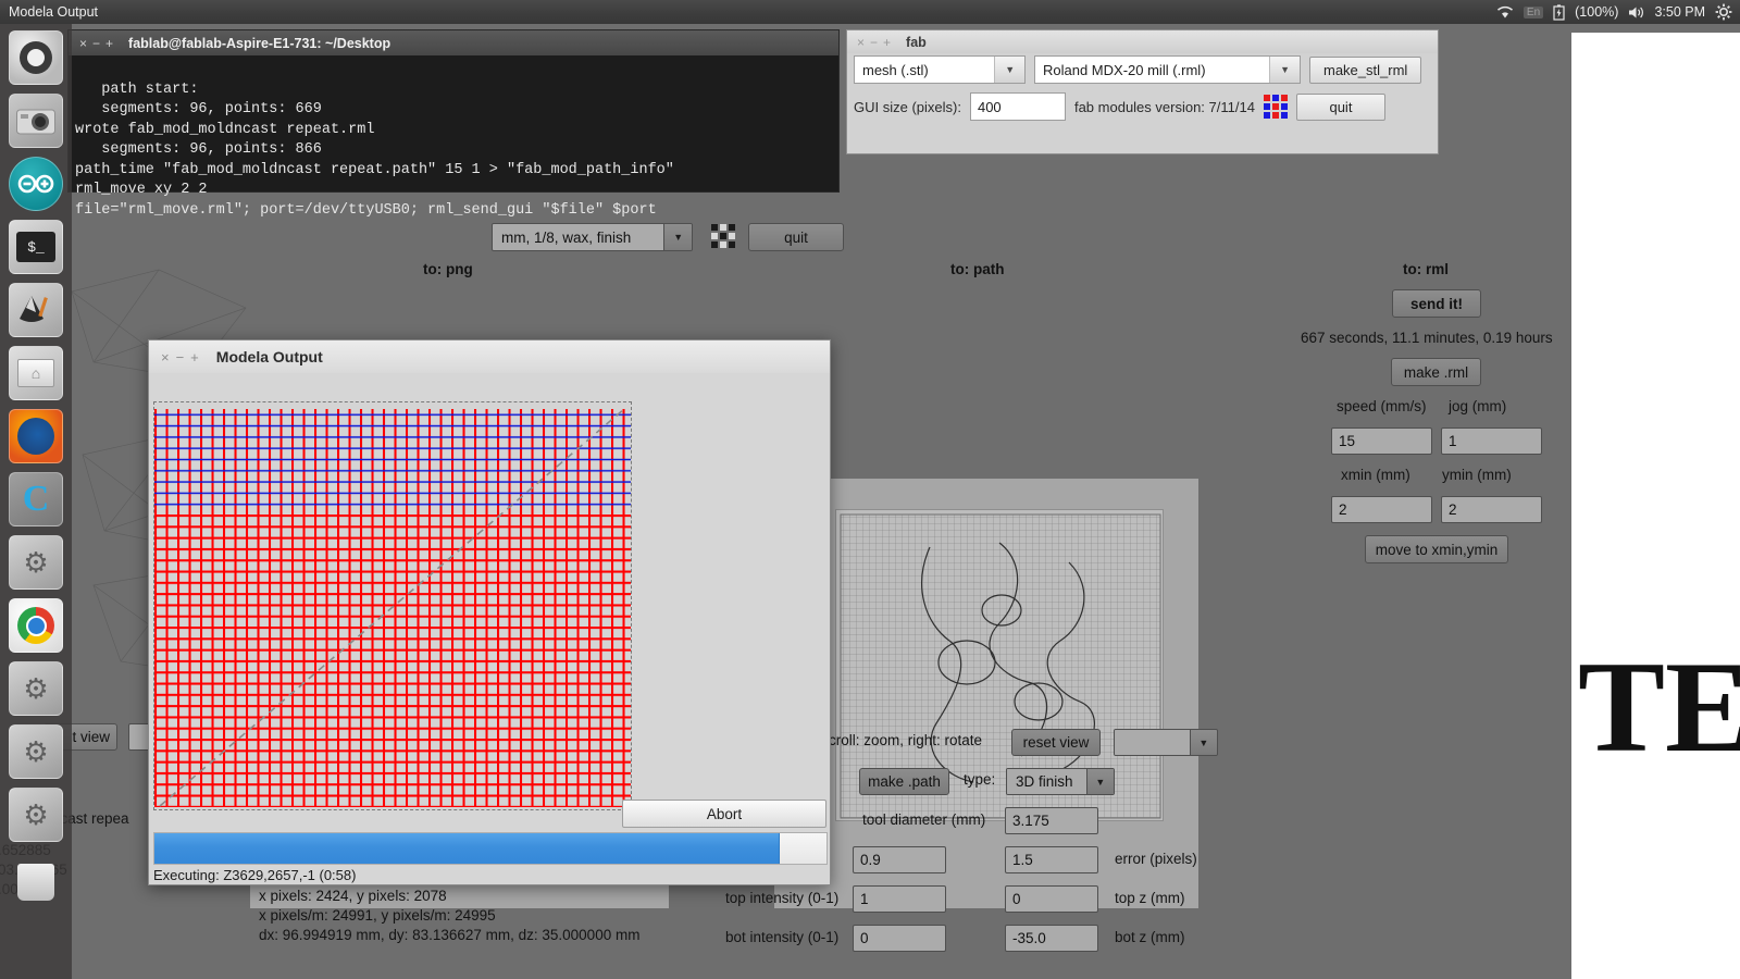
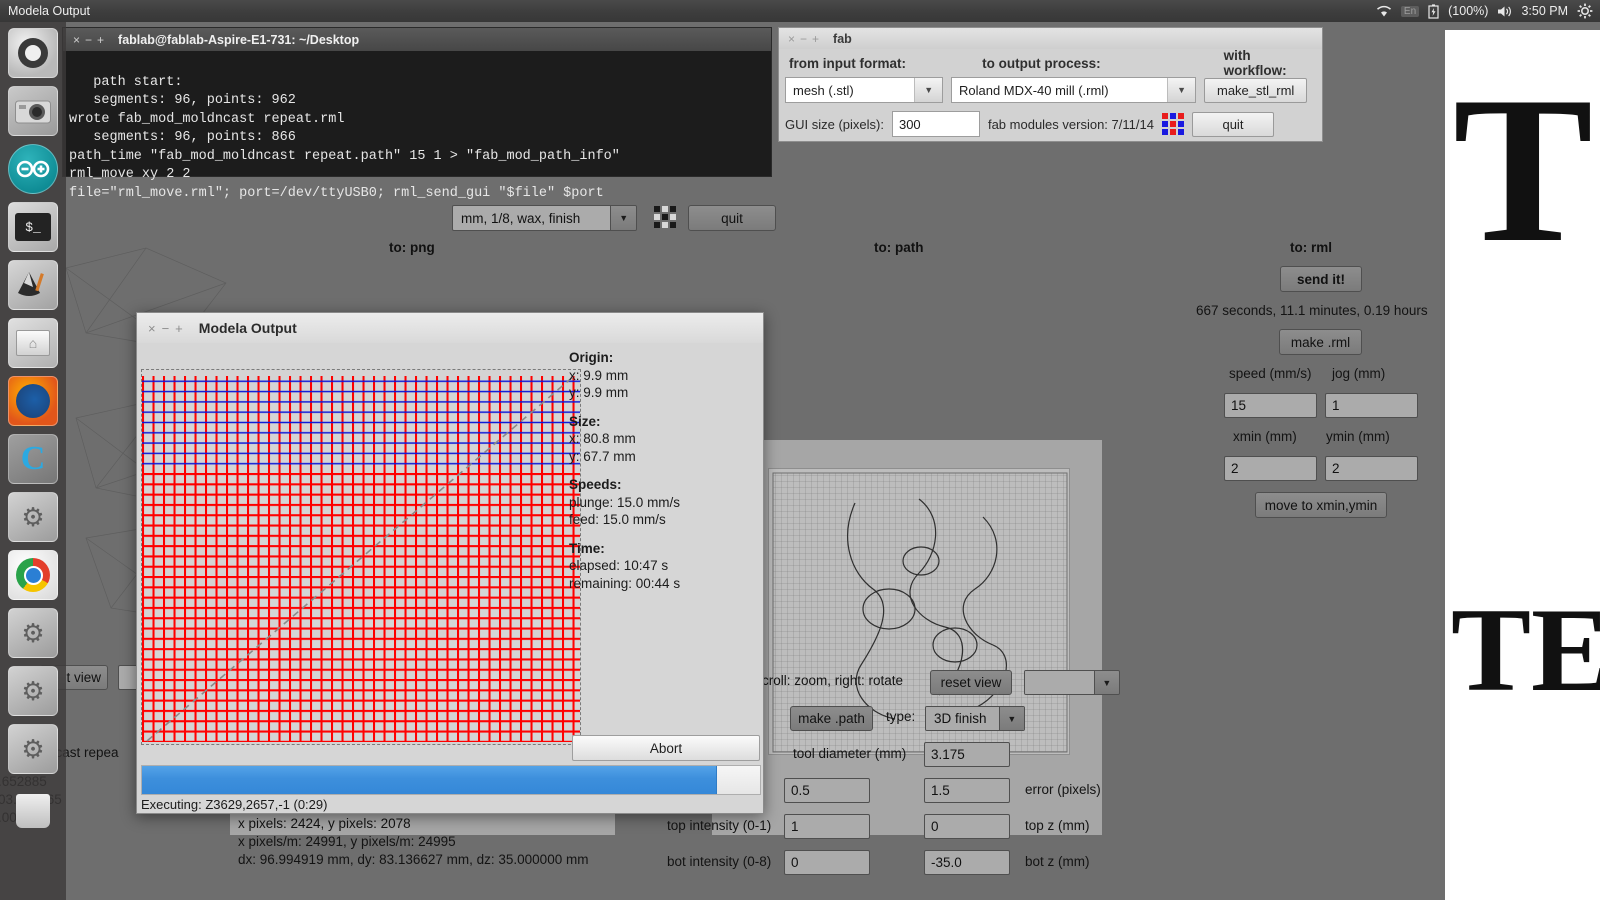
  Modela Output
  En
  (100%)
  3:50 PM
+ T
  TE
  mm, 1/8, wax, finish
  ▼
  quit
  to: png
  to: path
  to: rml
  send it!
  667 seconds, 11.1 minutes, 0.19 hours
  make .rml
  speed (mm/s)
  jog (mm)
  15
  1
  xmin (mm)
  ymin (mm)
  2
  2
  move to xmin,ymin
  croll: zoom, right: rotate
  reset view
  ▼
  make .path
  type:
  3D finish
  ▼
  tool diameter (mm)
  3.175
- 0.9
+ 0.5
  1.5
  error (pixels)
  top intensity (0-1)
  1
  0
  top z (mm)
- bot intensity (0-1)
+ bot intensity (0-8)
  0
  -35.0
  bot z (mm)
  x pixels: 2424, y pixels: 2078
  x pixels/m: 24991, y pixels/m: 24995
  dx: 96.994919 mm, dy: 83.136627 mm, dz: 35.000000 mm
  t view
  cast repea
  ×−+
  fablab@fablab-Aspire-E1-731: ~/Desktop
- path start: segments: 96, points: 669 wrote fab_mod_moldncast repeat.rml segments: 96, points: 866 path_time "fab_mod_moldncast repeat.path" 15 1 > "fab_mod_path_info" rml_move xy 2 2 file="rml_move.rml"; port=/dev/ttyUSB0; rml_send_gui "$file" $port
+ path start: segments: 96, points: 962 wrote fab_mod_moldncast repeat.rml segments: 96, points: 866 path_time "fab_mod_moldncast repeat.path" 15 1 > "fab_mod_path_info" rml_move xy 2 2 file="rml_move.rml"; port=/dev/ttyUSB0; rml_send_gui "$file" $port
  ×−+
  fab
+ from input format:
+ to output process:
+ with workflow:
  mesh (.stl)
  ▼
- Roland MDX-20 mill (.rml)
+ Roland MDX-40 mill (.rml)
  ▼
  make_stl_rml
  GUI size (pixels):
- 400
+ 300
  fab modules version: 7/11/14
  quit
  ×−+
  Modela Output
+ Origin:
+ x: 9.9 mm
+ y: 9.9 mm
+ Size:
+ x: 80.8 mm
+ y: 67.7 mm
+ Speeds:
+ plunge: 15.0 mm/s
+ feed: 15.0 mm/s
+ Time:
+ elapsed: 10:47 s
+ remaining: 00:44 s
  Abort
- Executing: Z3629,2657,-1 (0:58)
+ Executing: Z3629,2657,-1 (0:29)
  $_
  ⌂
  C
  ⚙
  ⚙
  ⚙
  ⚙
